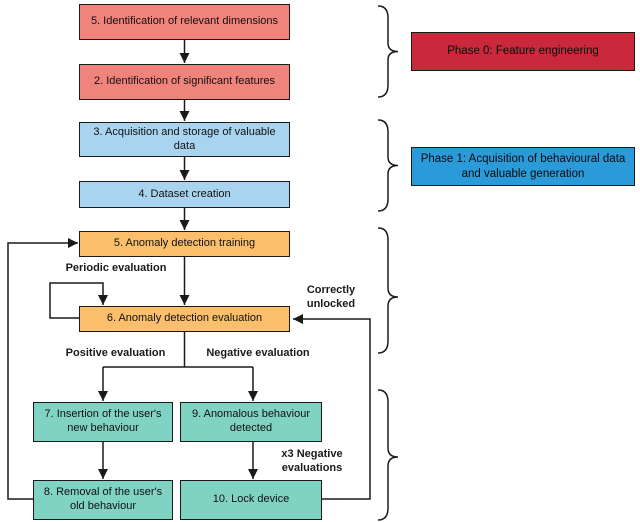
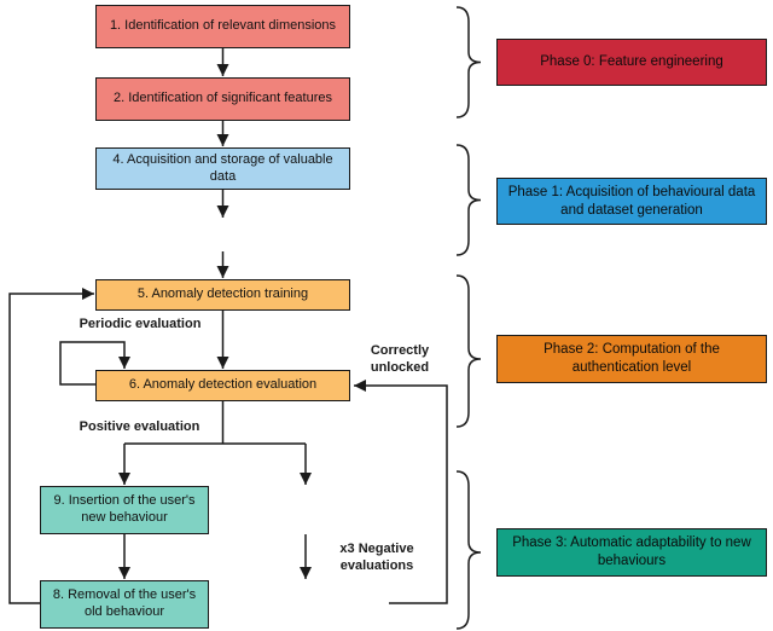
- 5. Identification of relevant dimensions
+ 1. Identification of relevant dimensions
  2. Identification of significant features
- 3. Acquisition and storage of valuable data
+ 4. Acquisition and storage of valuable data
- 4. Dataset creation
  5. Anomaly detection training
  6. Anomaly detection evaluation
- 7. Insertion of the user's new behaviour
+ 9. Insertion of the user's new behaviour
- 9. Anomalous behaviour detected
  8. Removal of the user's old behaviour
- 10. Lock device
  Phase 0: Feature engineering
- Phase 1: Acquisition of behavioural data and valuable generation
+ Phase 1: Acquisition of behavioural data and dataset generation
+ Phase 2: Computation of the authentication level
+ Phase 3: Automatic adaptability to new behaviours
  Periodic evaluation
  Positive evaluation
- Negative evaluation
  Correctly unlocked
  x3 Negative evaluations
